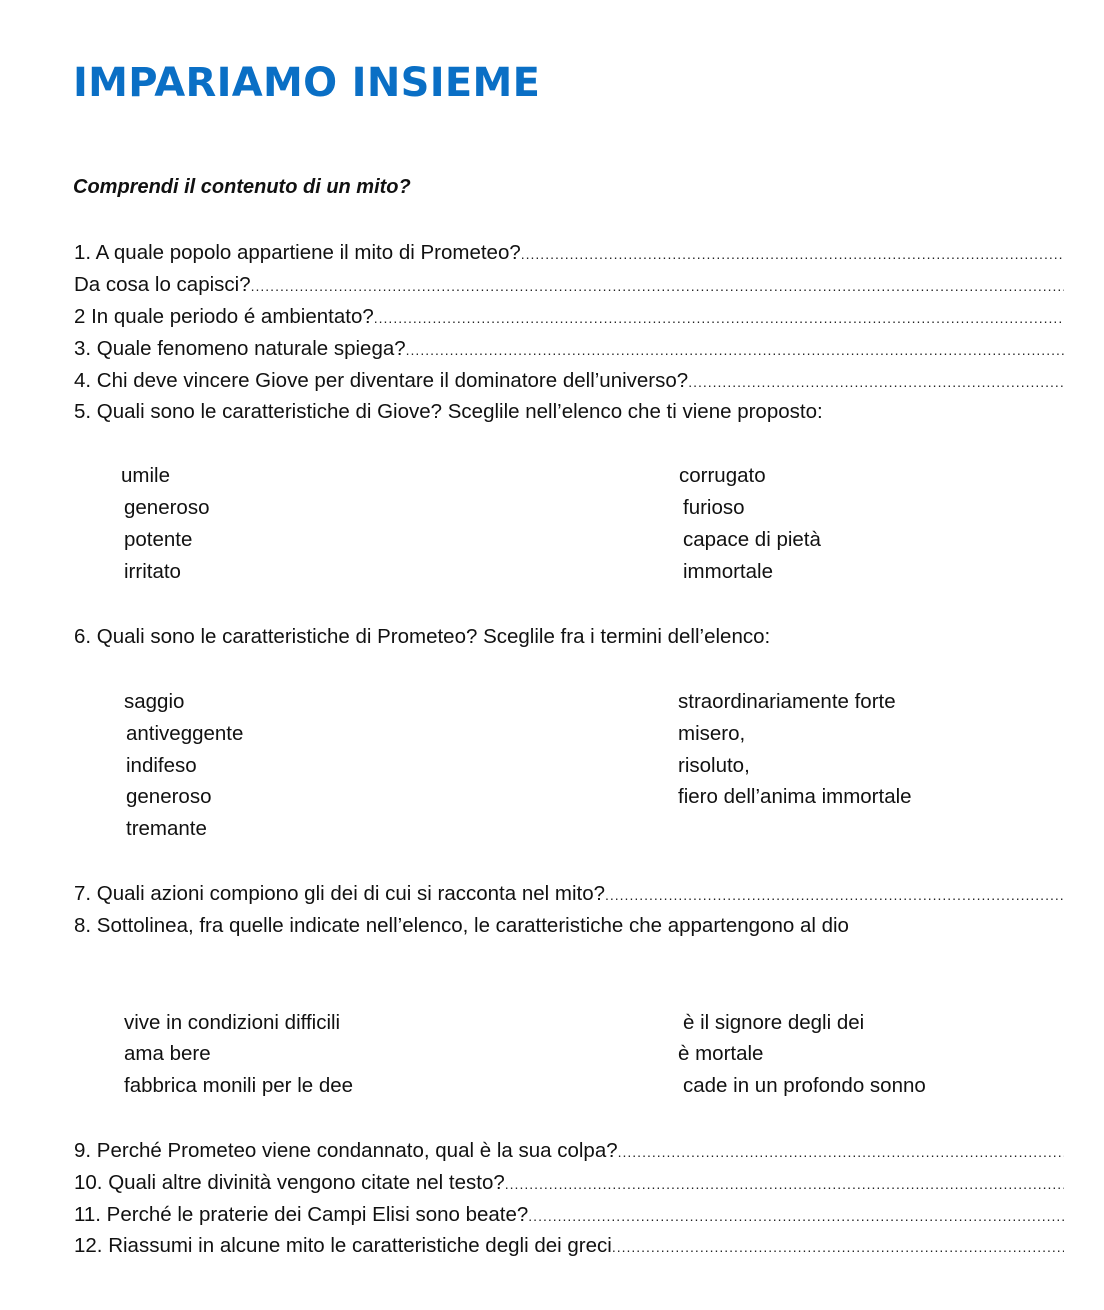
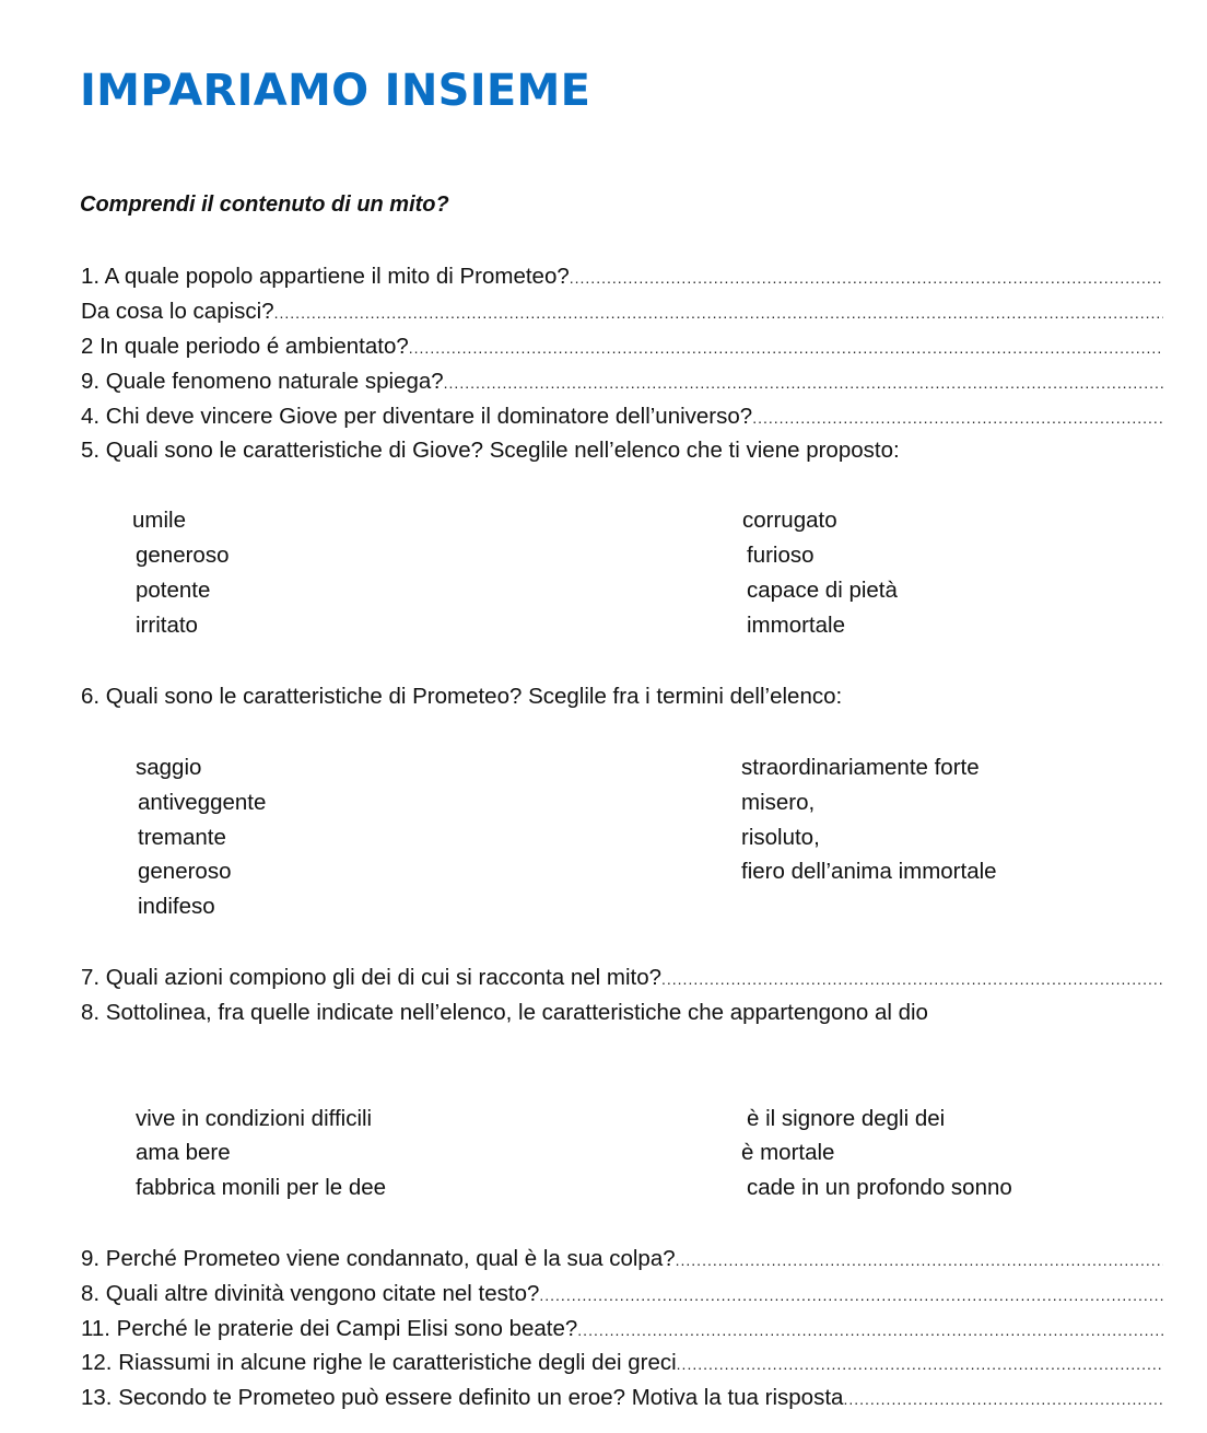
  IMPARIAMO INSIEME
  Comprendi il contenuto di un mito?
  1. A quale popolo appartiene il mito di Prometeo?
  Da cosa lo capisci?
  2 In quale periodo é ambientato?
- 3. Quale fenomeno naturale spiega?
+ 9. Quale fenomeno naturale spiega?
  4. Chi deve vincere Giove per diventare il dominatore dell’universo?
  5. Quali sono le caratteristiche di Giove? Sceglile nell’elenco che ti viene proposto:
  umile
  generoso
  potente
  irritato
  corrugato
  furioso
  capace di pietà
  immortale
  6. Quali sono le caratteristiche di Prometeo? Sceglile fra i termini dell’elenco:
  saggio
  antiveggente
- indifeso
+ tremante
  generoso
- tremante
+ indifeso
  straordinariamente forte
  misero,
  risoluto,
  fiero dell’anima immortale
  7. Quali azioni compiono gli dei di cui si racconta nel mito?
  8. Sottolinea, fra quelle indicate nell’elenco, le caratteristiche che appartengono al dio
  vive in condizioni difficili
  ama bere
  fabbrica monili per le dee
  è il signore degli dei
  è mortale
  cade in un profondo sonno
  9. Perché Prometeo viene condannato, qual è la sua colpa?
- 10. Quali altre divinità vengono citate nel testo?
+ 8. Quali altre divinità vengono citate nel testo?
  11. Perché le praterie dei Campi Elisi sono beate?
- 12. Riassumi in alcune mito le caratteristiche degli dei greci
+ 12. Riassumi in alcune righe le caratteristiche degli dei greci
+ 13. Secondo te Prometeo può essere definito un eroe? Motiva la tua risposta
